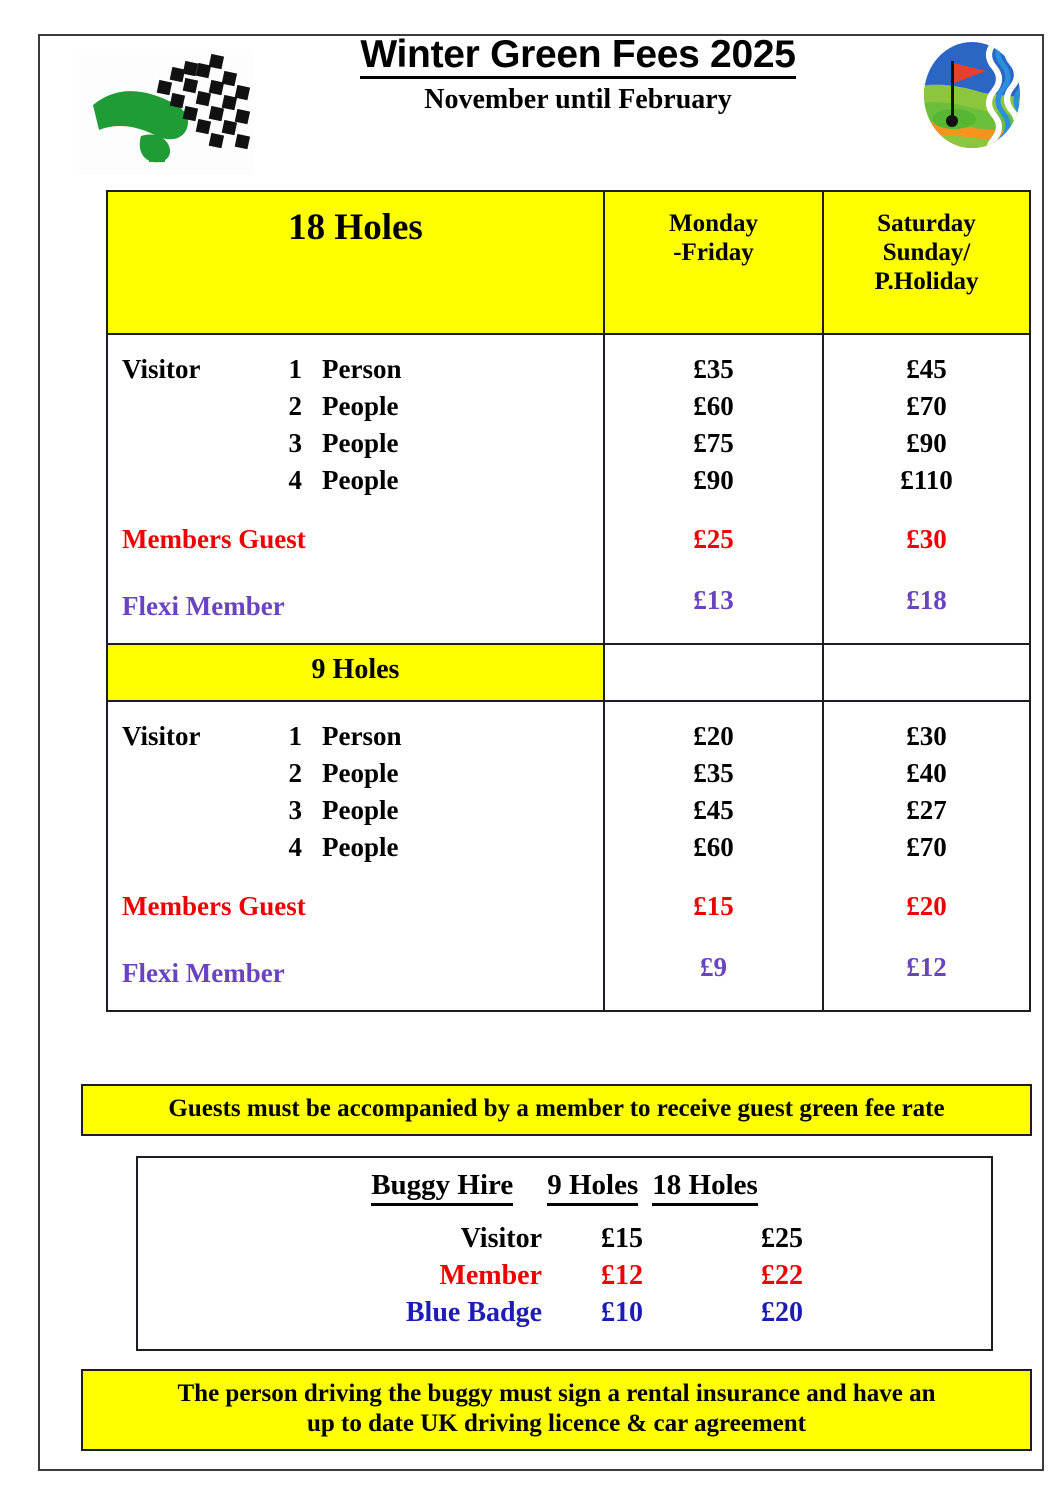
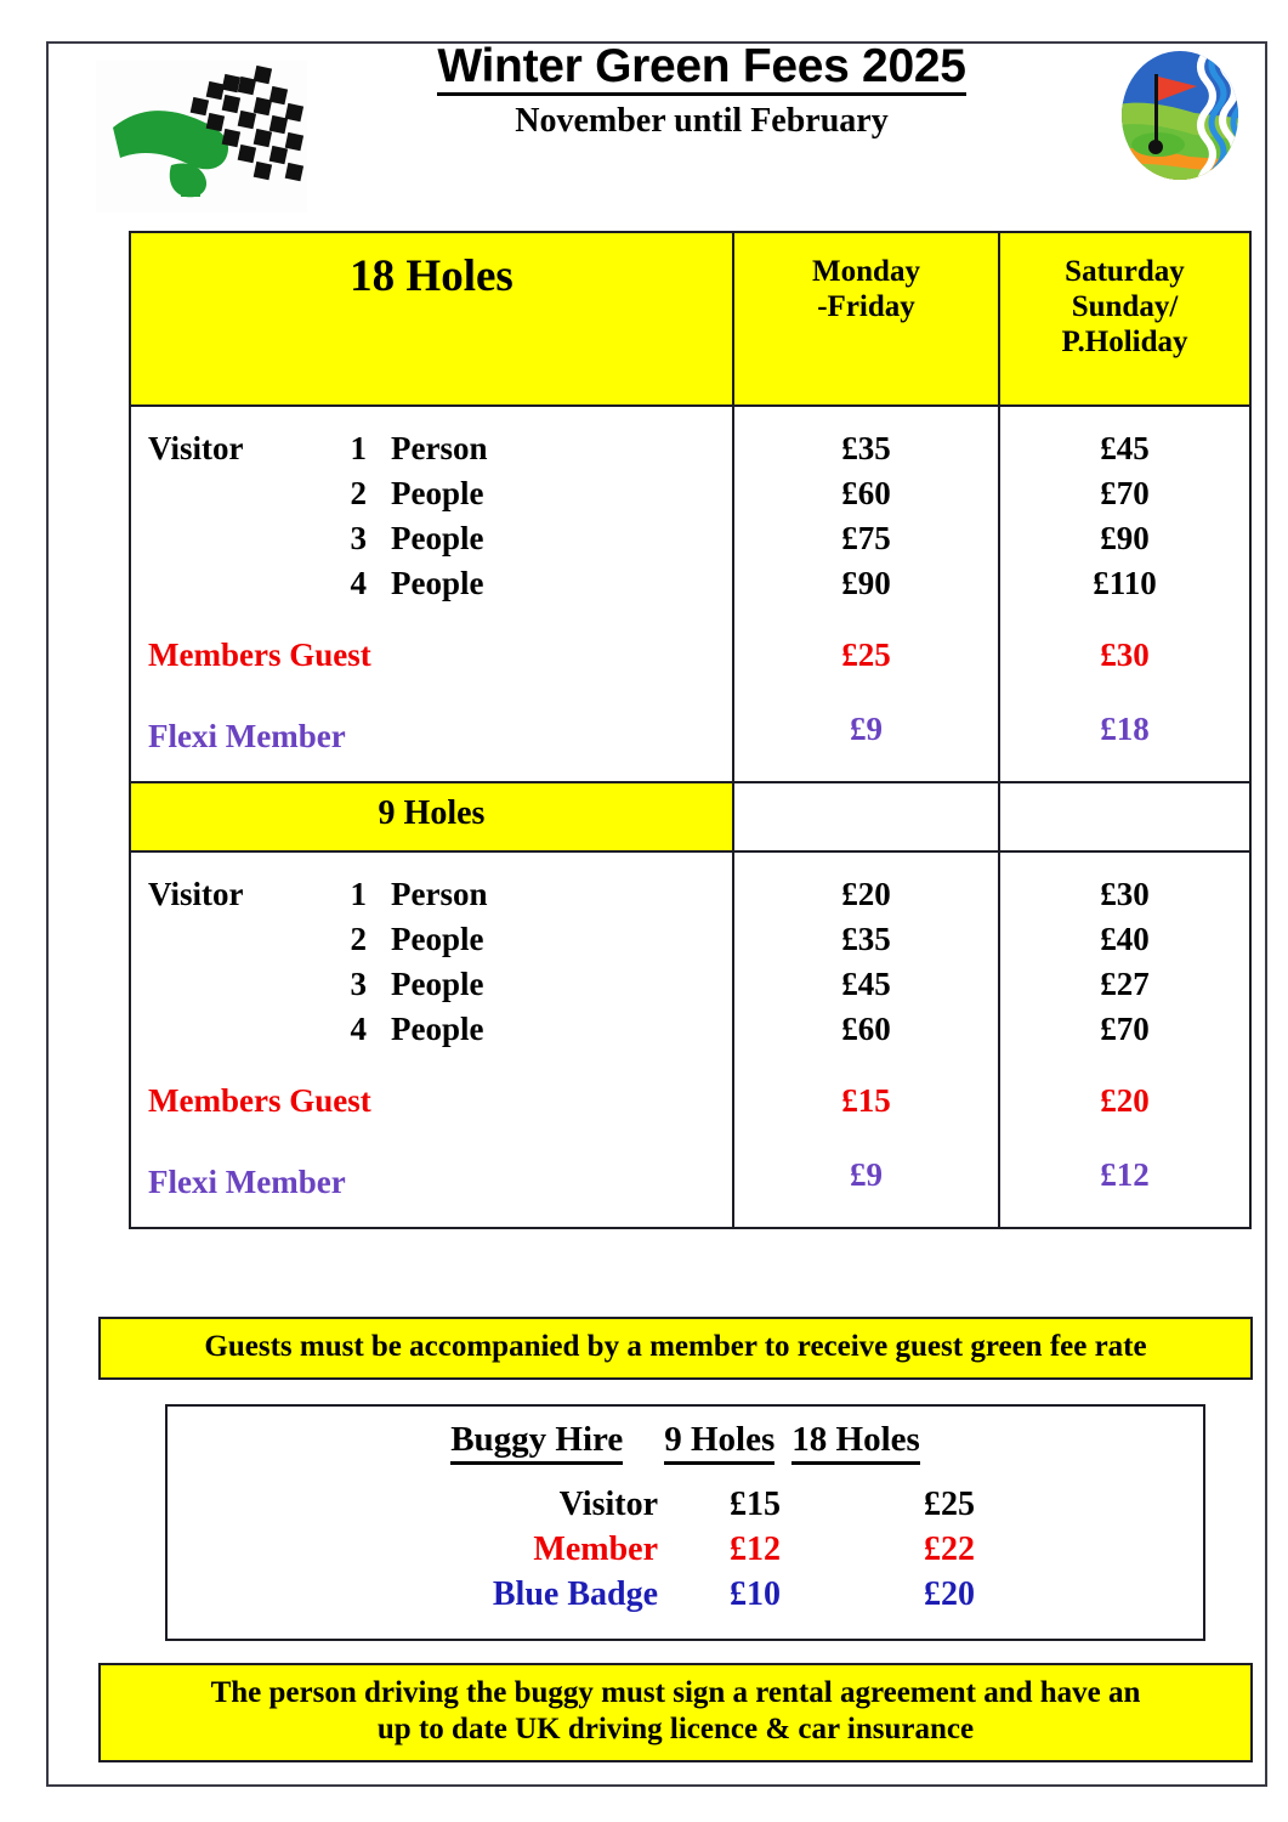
  Winter Green Fees 2025
  November until February
  18 Holes	Monday -Friday	Saturday Sunday/ P.Holiday
- Visitor 1 Person 2 People 3 People 4 People Members Guest Flexi Member	£35 £60 £75 £90 £25 £13	£45 £70 £90 £110 £30 £18
+ Visitor 1 Person 2 People 3 People 4 People Members Guest Flexi Member	£35 £60 £75 £90 £25 £9	£45 £70 £90 £110 £30 £18
  9 Holes
  Visitor 1 Person 2 People 3 People 4 People Members Guest Flexi Member	£20 £35 £45 £60 £15 £9	£30 £40 £27 £70 £20 £12
  Guests must be accompanied by a member to receive guest green fee rate
  Buggy Hire 9 Holes 18 Holes
  Visitor
  £15
  £25
  Member
  £12
  £22
  Blue Badge
  £10
  £20
- The person driving the buggy must sign a rental insurance and have an
+ The person driving the buggy must sign a rental agreement and have an
- up to date UK driving licence & car agreement
+ up to date UK driving licence & car insurance
